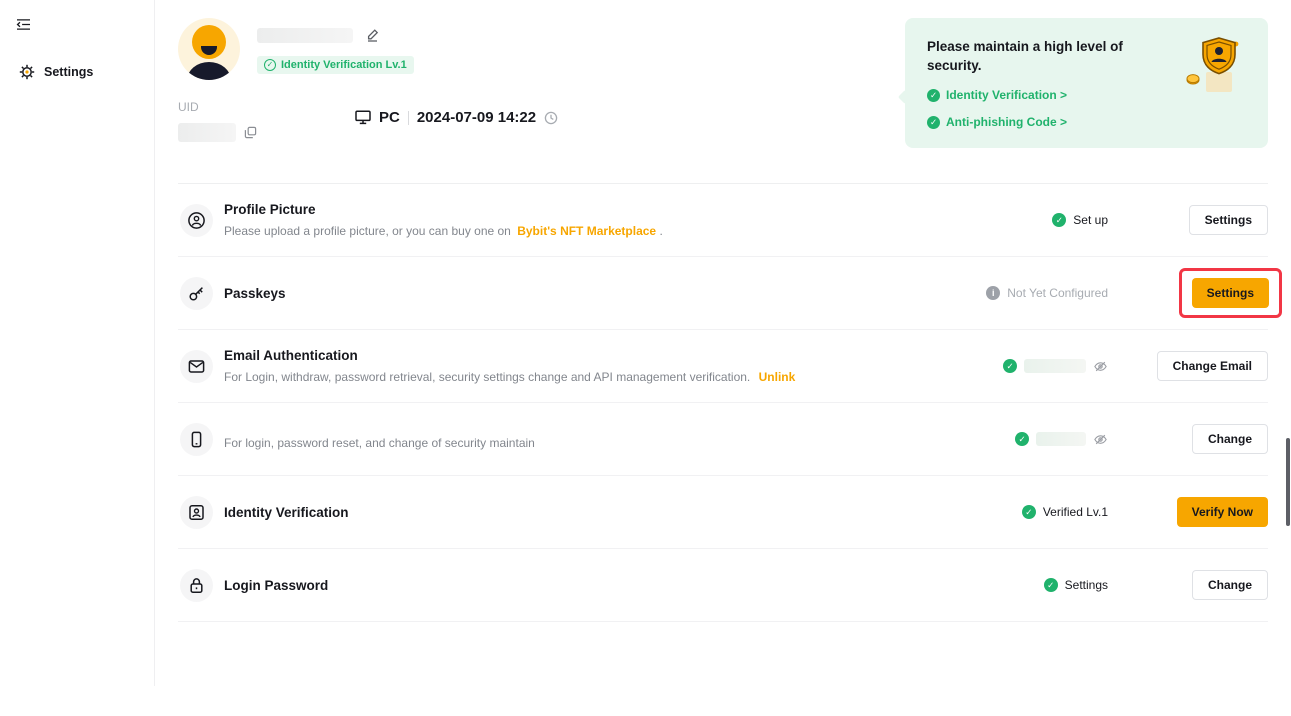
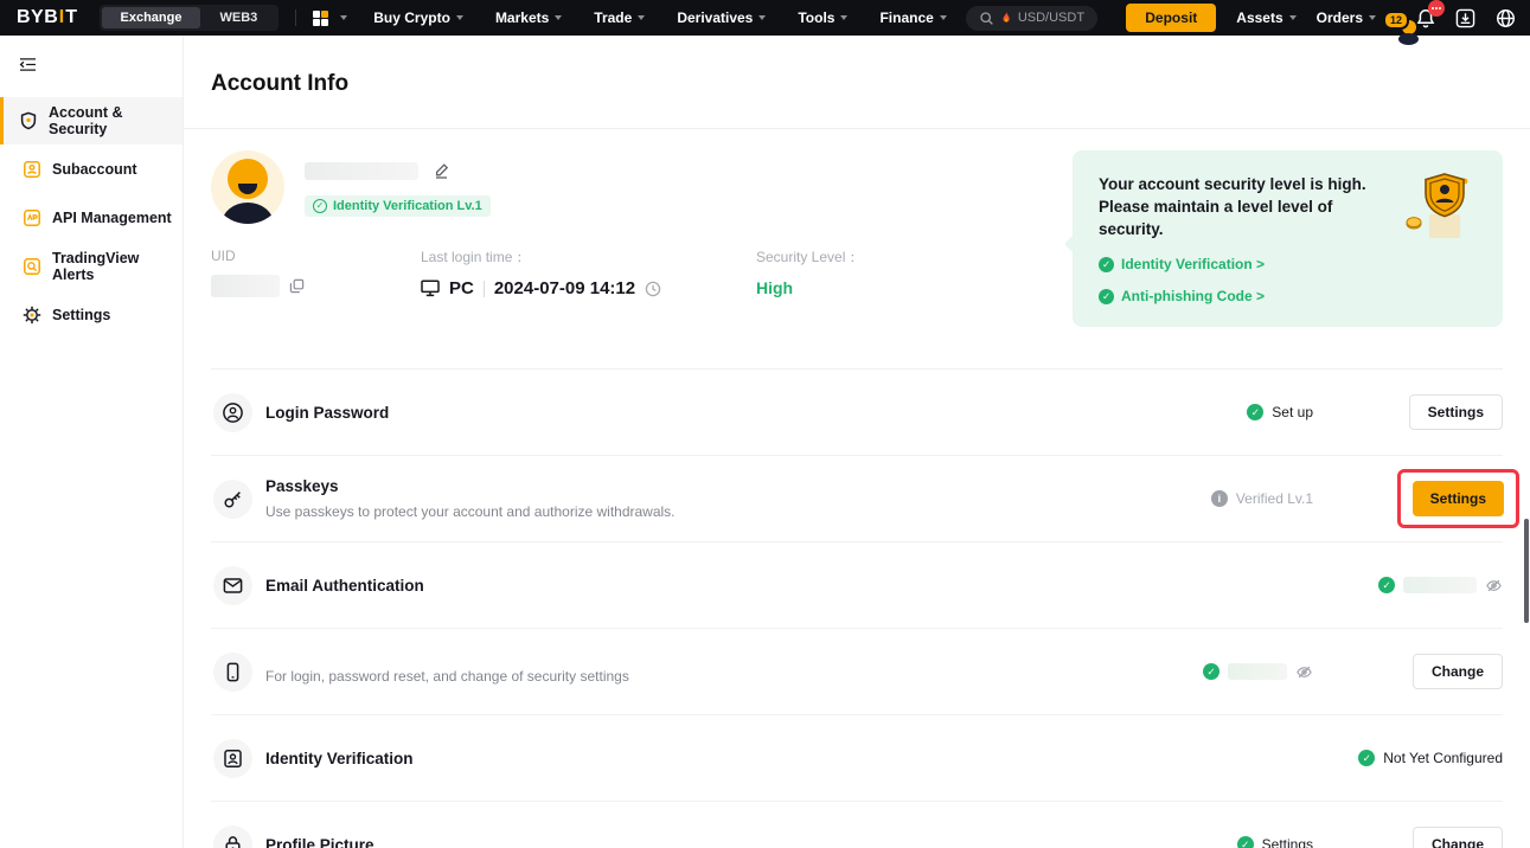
+ BYB
+ I
+ T
+ Exchange
+ WEB3
+ Buy Crypto
+ Markets
+ Trade
+ Derivatives
+ Tools
+ Finance
+ USD/USDT
+ Deposit
+ Assets
+ Orders
+ 12
+ Account & Security
+ Subaccount
+ API Management
+ TradingView Alerts
  Settings
+ Account Info
  ✓
  Identity Verification Lv.1
  UID
+ Last login time：
  PC
- 2024-07-09 14:22
+ 2024-07-09 14:12
+ Security Level：
+ High
+ Your account security level is high.
- Please maintain a high level of security.
+ Please maintain a level level of security.
  ✓
  Identity Verification >
  ✓
  Anti-phishing Code >
- Profile Picture
+ Login Password
- Please upload a profile picture, or you can buy one on Bybit's NFT Marketplace .
  ✓
  Set up
  Settings
  Passkeys
+ Use passkeys to protect your account and authorize withdrawals.
  i
- Not Yet Configured
+ Verified Lv.1
  Settings
  Email Authentication
- For Login, withdraw, password retrieval, security settings change and API management verification. Unlink
  ✓
- Change Email
- For login, password reset, and change of security maintain
+ For login, password reset, and change of security settings
  ✓
  Change
  Identity Verification
  ✓
- Verified Lv.1
+ Not Yet Configured
- Verify Now
- Login Password
+ Profile Picture
  ✓
  Settings
  Change
